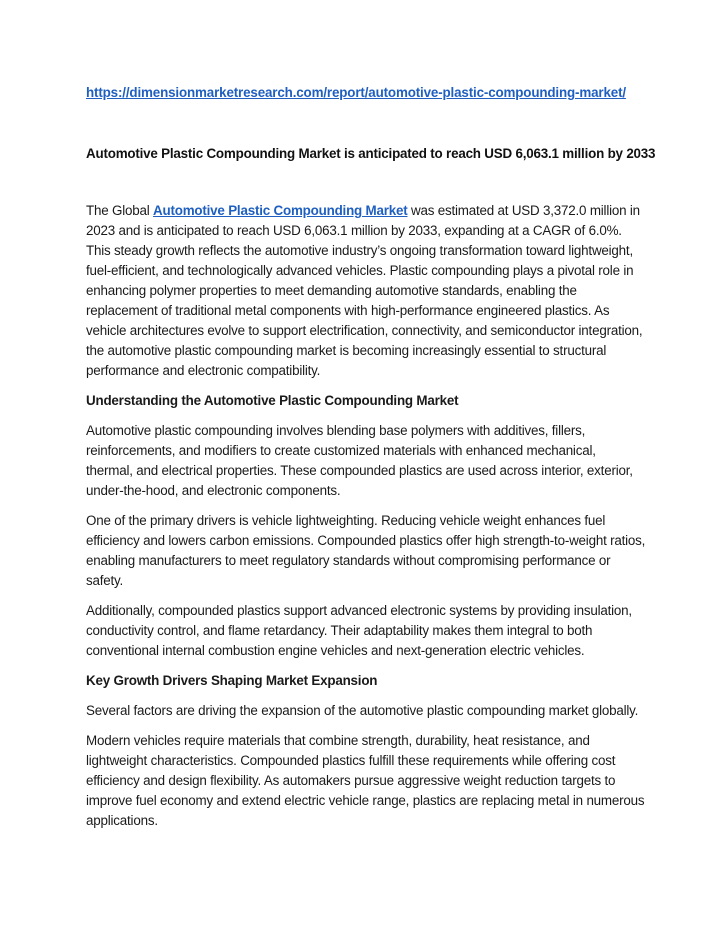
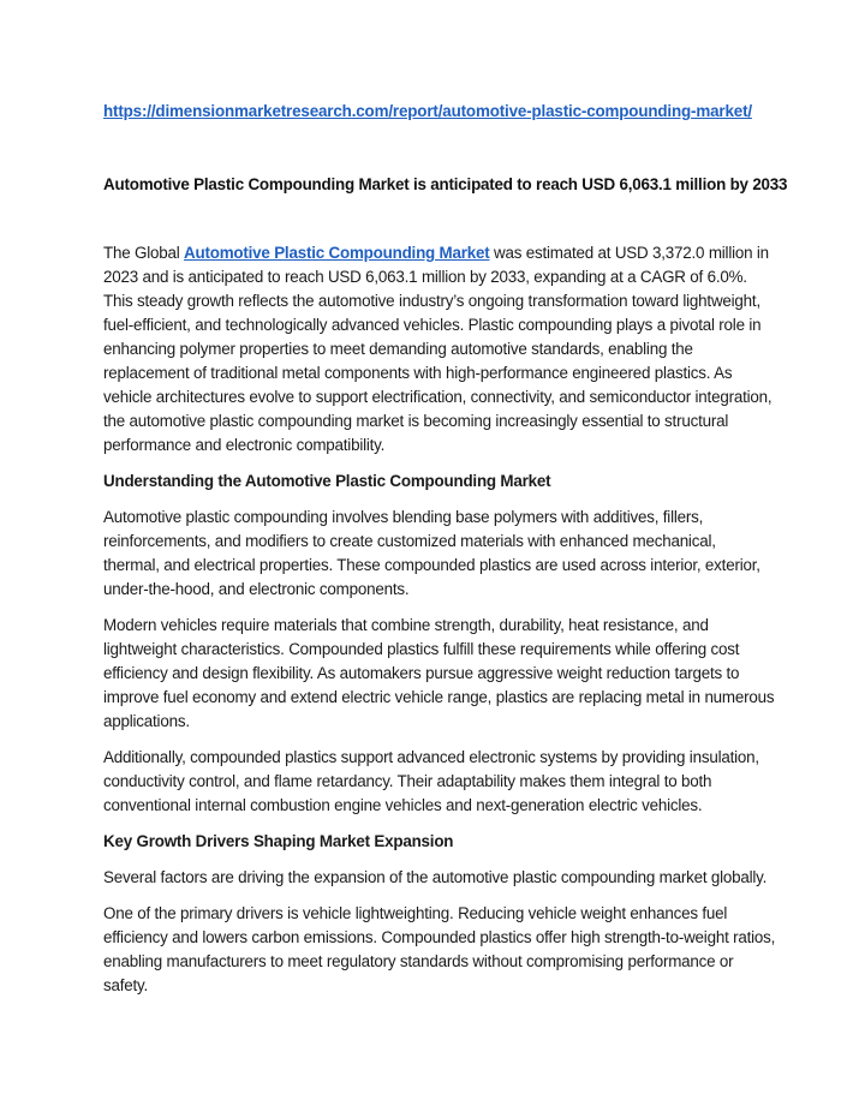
  https://dimensionmarketresearch.com/report/automotive-plastic-compounding-market/
  Automotive Plastic Compounding Market is anticipated to reach USD 6,063.1 million by 2033
  The Global Automotive Plastic Compounding Market was estimated at USD 3,372.0 million in 2023 and is anticipated to reach USD 6,063.1 million by 2033, expanding at a CAGR of 6.0%. This steady growth reflects the automotive industry’s ongoing transformation toward lightweight, fuel-efficient, and technologically advanced vehicles. Plastic compounding plays a pivotal role in enhancing polymer properties to meet demanding automotive standards, enabling the replacement of traditional metal components with high-performance engineered plastics. As vehicle architectures evolve to support electrification, connectivity, and semiconductor integration, the automotive plastic compounding market is becoming increasingly essential to structural performance and electronic compatibility.
  Understanding the Automotive Plastic Compounding Market
  Automotive plastic compounding involves blending base polymers with additives, fillers, reinforcements, and modifiers to create customized materials with enhanced mechanical, thermal, and electrical properties. These compounded plastics are used across interior, exterior, under-the-hood, and electronic components.
- One of the primary drivers is vehicle lightweighting. Reducing vehicle weight enhances fuel efficiency and lowers carbon emissions. Compounded plastics offer high strength-to-weight ratios, enabling manufacturers to meet regulatory standards without compromising performance or safety.
+ Modern vehicles require materials that combine strength, durability, heat resistance, and lightweight characteristics. Compounded plastics fulfill these requirements while offering cost efficiency and design flexibility. As automakers pursue aggressive weight reduction targets to improve fuel economy and extend electric vehicle range, plastics are replacing metal in numerous applications.
  Additionally, compounded plastics support advanced electronic systems by providing insulation, conductivity control, and flame retardancy. Their adaptability makes them integral to both conventional internal combustion engine vehicles and next-generation electric vehicles.
  Key Growth Drivers Shaping Market Expansion
  Several factors are driving the expansion of the automotive plastic compounding market globally.
- Modern vehicles require materials that combine strength, durability, heat resistance, and lightweight characteristics. Compounded plastics fulfill these requirements while offering cost efficiency and design flexibility. As automakers pursue aggressive weight reduction targets to improve fuel economy and extend electric vehicle range, plastics are replacing metal in numerous applications.
+ One of the primary drivers is vehicle lightweighting. Reducing vehicle weight enhances fuel efficiency and lowers carbon emissions. Compounded plastics offer high strength-to-weight ratios, enabling manufacturers to meet regulatory standards without compromising performance or safety.
